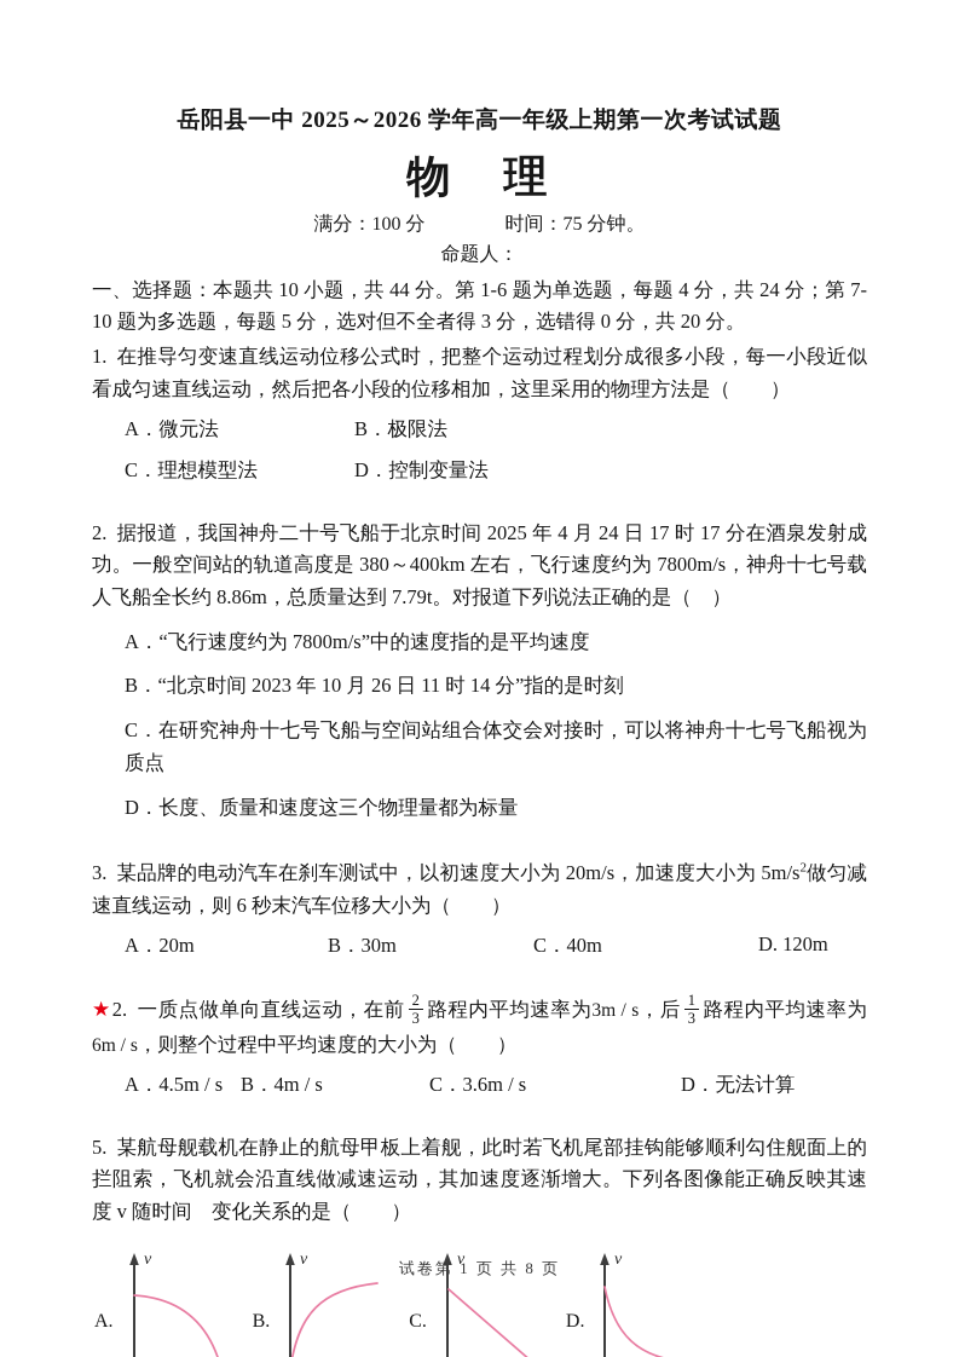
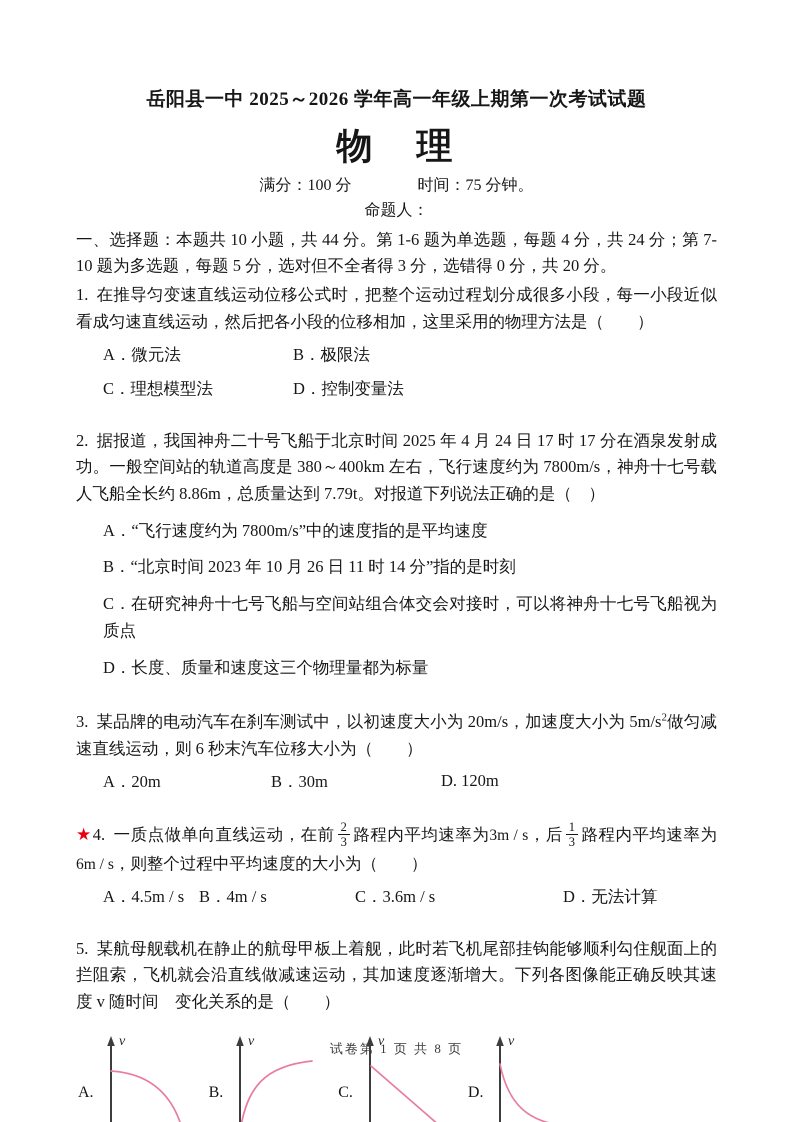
  岳阳县一中 2025～2026 学年高一年级上期第一次考试试题
  物 理
  满分：100 分 时间：75 分钟。
  命题人：
  一、选择题：本题共 10 小题，共 44 分。第 1-6 题为单选题，每题 4 分，共 24 分；第 7-10 题为多选题，每题 5 分，选对但不全者得 3 分，选错得 0 分，共 20 分。
  1. 在推导匀变速直线运动位移公式时，把整个运动过程划分成很多小段，每一小段近似看成匀速直线运动，然后把各小段的位移相加，这里采用的物理方法是（ ）
  A．微元法
  B．极限法
  C．理想模型法
  D．控制变量法
  2. 据报道，我国神舟二十号飞船于北京时间 2025 年 4 月 24 日 17 时 17 分在酒泉发射成功。一般空间站的轨道高度是 380～400km 左右，飞行速度约为 7800m/s，神舟十七号载人飞船全长约 8.86m，总质量达到 7.79t。对报道下列说法正确的是（ ）
  A．“飞行速度约为 7800m/s”中的速度指的是平均速度
  B．“北京时间 2023 年 10 月 26 日 11 时 14 分”指的是时刻
  C．在研究神舟十七号飞船与空间站组合体交会对接时，可以将神舟十七号飞船视为质点
  D．长度、质量和速度这三个物理量都为标量
  3. 某品牌的电动汽车在刹车测试中，以初速度大小为 20m/s，加速度大小为 5m/s2做匀减速直线运动，则 6 秒末汽车位移大小为（ ）
  A．20m
  B．30m
- C．40m
  D. 120m
- ★2. 一质点做单向直线运动，在前
+ ★4. 一质点做单向直线运动，在前
  2
  3
  路程内平均速率为3m / s，后
  1
  3
  路程内平均速率为6m / s，则整个过程中平均速度的大小为（ ）
  A．4.5m / s
  B．4m / s
  C．3.6m / s
  D．无法计算
  5. 某航母舰载机在静止的航母甲板上着舰，此时若飞机尾部挂钩能够顺利勾住舰面上的拦阻索，飞机就会沿直线做减速运动，其加速度逐渐增大。下列各图像能正确反映其速度 v 随时间 变化关系的是（ ）
  A.
  v
  B.
  v
  C.
  v
  D.
  v
  试卷第 1 页 共 8 页
